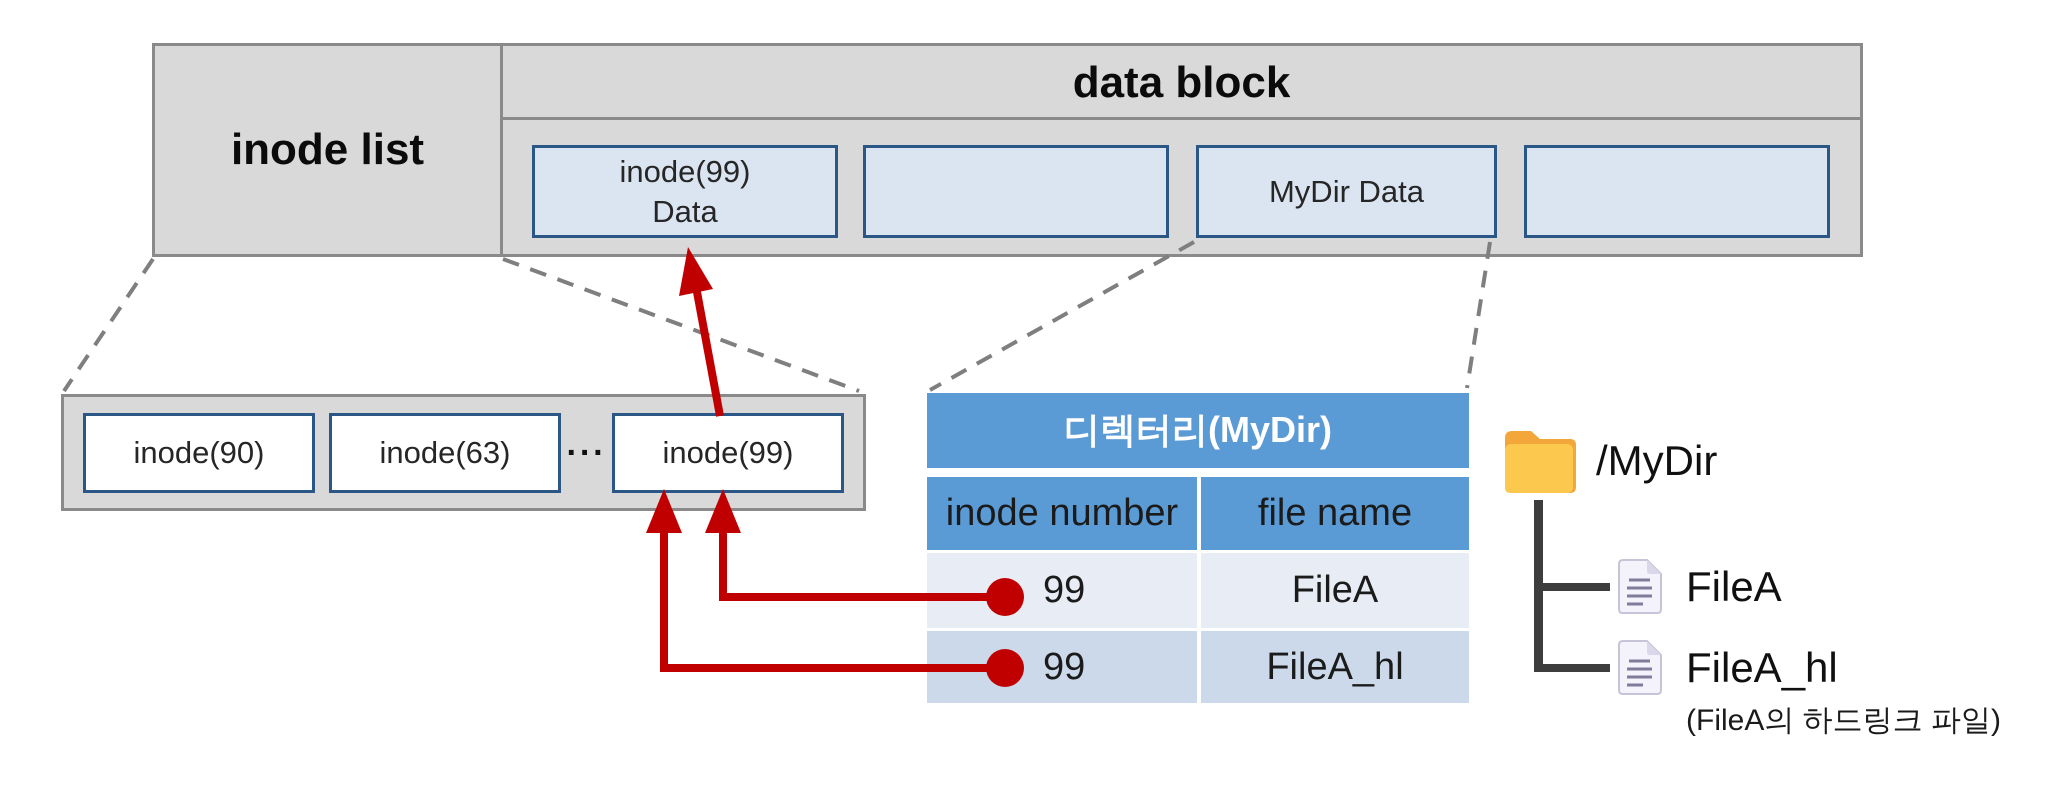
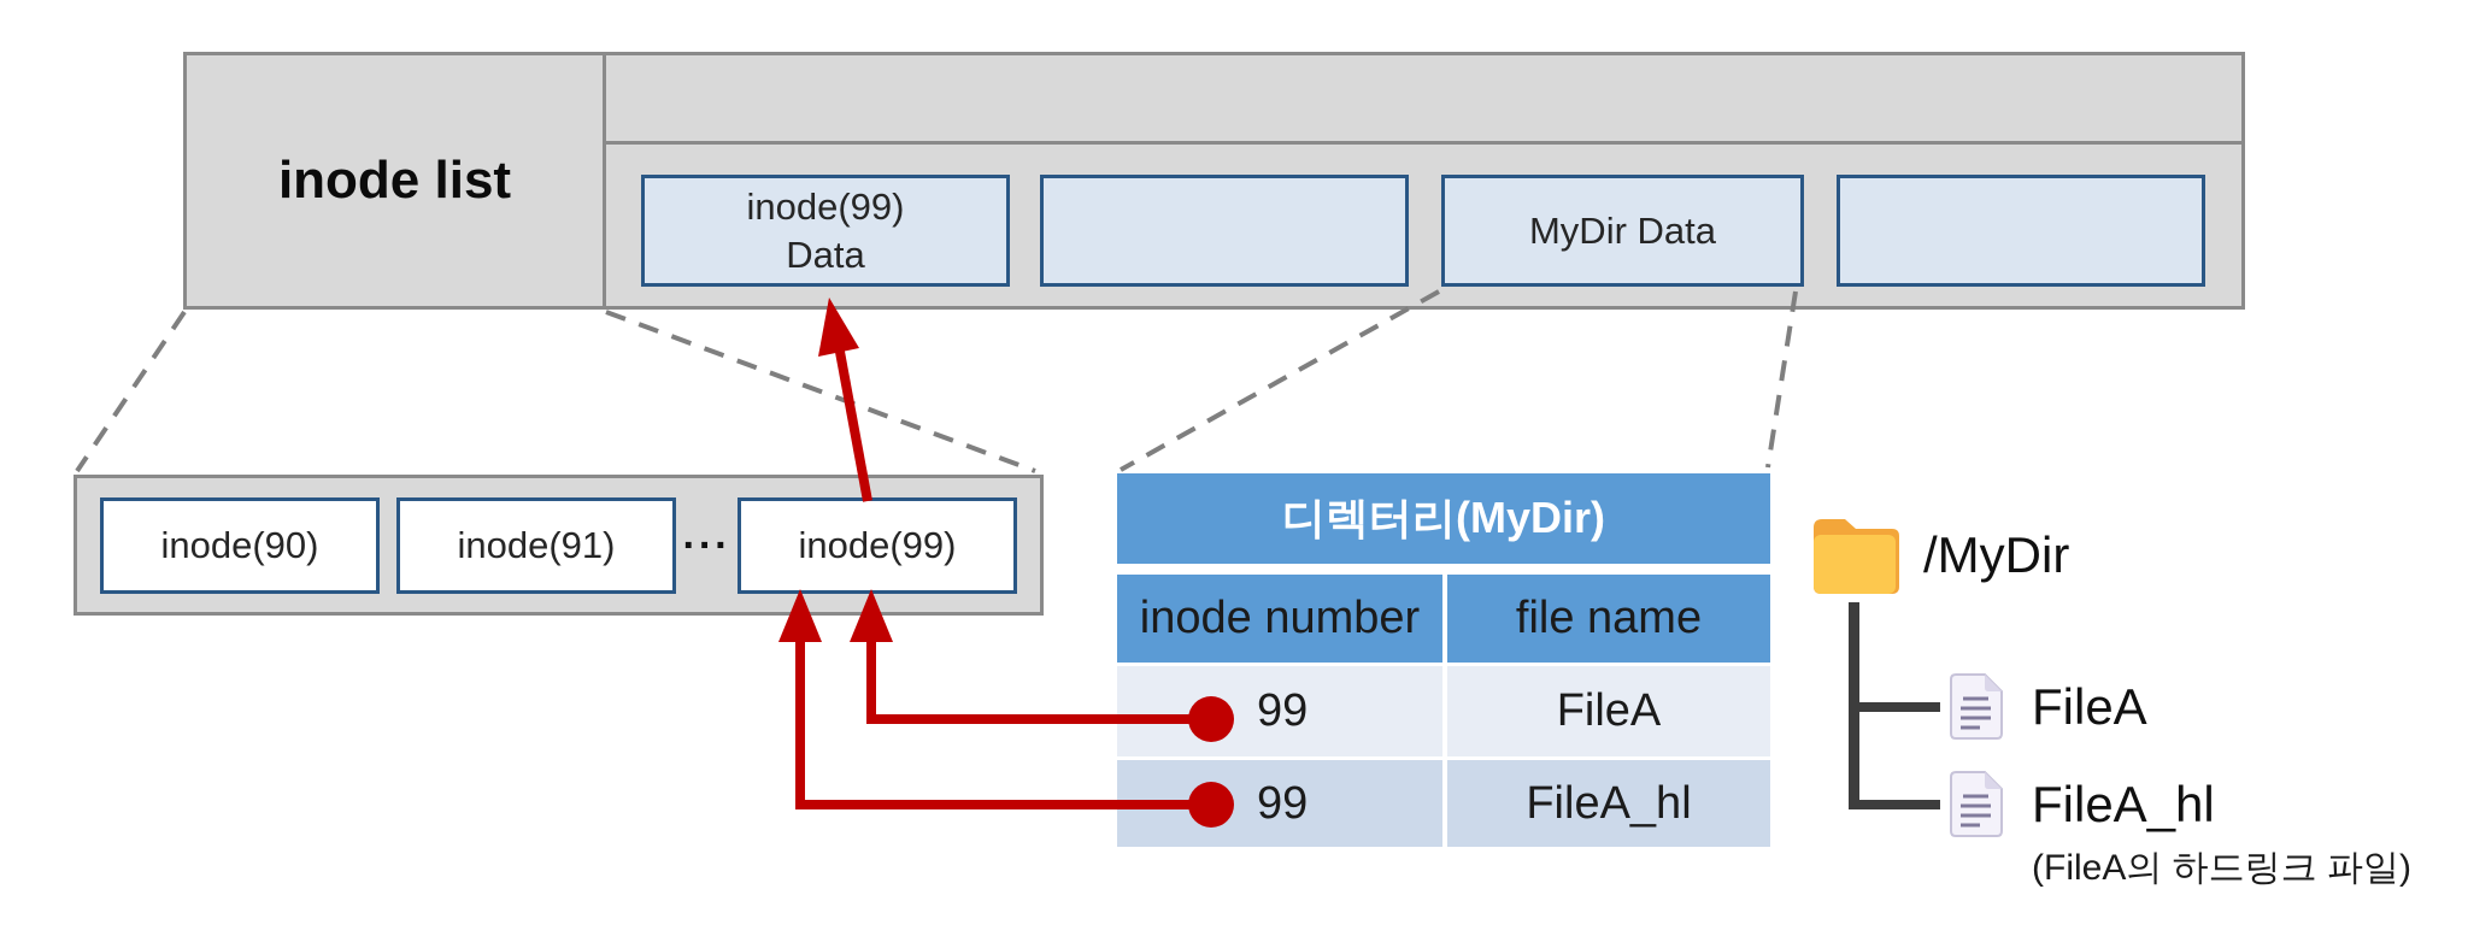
  inode list
- data block
  inode(99)
  Data
  MyDir Data
  inode(90)
- inode(63)
+ inode(91)
  ···
  inode(99)
  디렉터리(MyDir)
  inode number
  file name
  99
  FileA
  99
  FileA_hl
  /MyDir
  FileA
  FileA_hl
  (FileA의 하드링크 파일)
